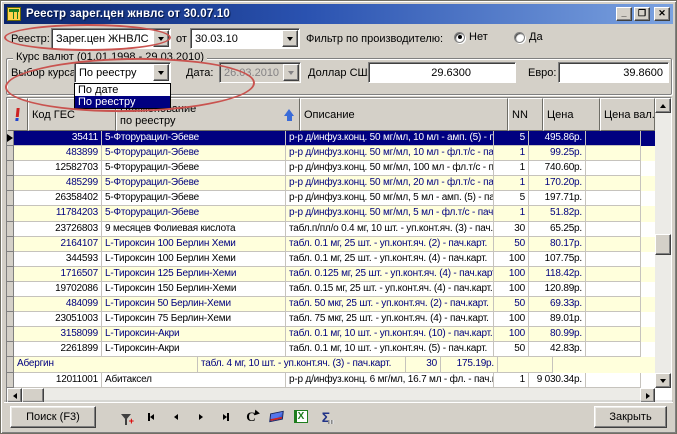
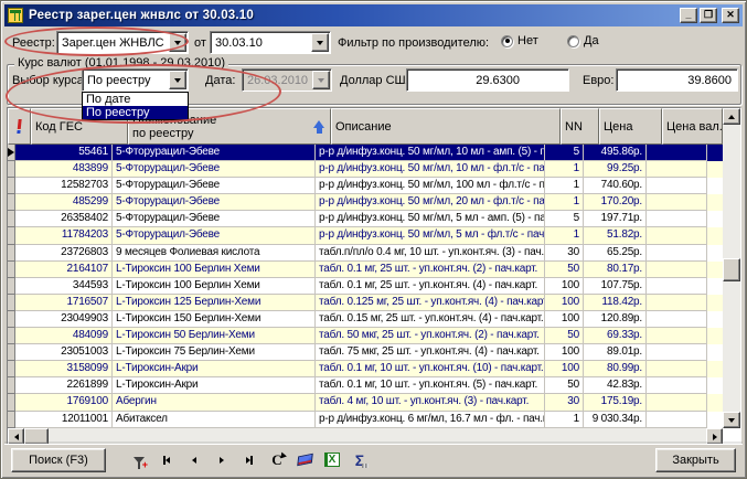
- Реестр зарег.цен жнвлс от 30.07.10
+ Реестр зарег.цен жнвлс от 30.03.10
  _
  ❐
  ✕
  Реестр:
  Зарег.цен ЖНВЛС
  от
  30.03.10
  Фильтр по производителю:
  Нет
  Да
  Курс валют (01.01.1998 - 29.03.2010)
  Выбор курса
  По реестру
  По дате
  По реестру
  Дата:
  26.03.2010
  Доллар СШ
  29.6300
  Евро:
  39.8600
  Код ГЕС
  по реестру
  Описание
  NN
  Цена
  Цена вал.
- 35411
+ 55461
  5-Фторурацил-Эбеве
  р-р д/инфуз.конц. 50 мг/мл, 10 мл - амп. (5) - п
  5
  495.86р.
  483899
  5-Фторурацил-Эбеве
  р-р д/инфуз.конц. 50 мг/мл, 10 мл - фл.т/с - па
  1
  99.25р.
  12582703
  5-Фторурацил-Эбеве
  р-р д/инфуз.конц. 50 мг/мл, 100 мл - фл.т/с - п
  1
  740.60р.
  485299
  5-Фторурацил-Эбеве
  р-р д/инфуз.конц. 50 мг/мл, 20 мл - фл.т/с - па
  1
  170.20р.
  26358402
  5-Фторурацил-Эбеве
  р-р д/инфуз.конц. 50 мг/мл, 5 мл - амп. (5) - па
  5
  197.71р.
  11784203
  5-Фторурацил-Эбеве
  р-р д/инфуз.конц. 50 мг/мл, 5 мл - фл.т/с - пач
  1
  51.82р.
  23726803
  9 месяцев Фолиевая кислота
  табл.п/пл/о 0.4 мг, 10 шт. - уп.конт.яч. (3) - пач.
  30
  65.25р.
  2164107
  L-Тироксин 100 Берлин Хеми
  табл. 0.1 мг, 25 шт. - уп.конт.яч. (2) - пач.карт.
  50
  80.17р.
  344593
  L-Тироксин 100 Берлин Хеми
  табл. 0.1 мг, 25 шт. - уп.конт.яч. (4) - пач.карт.
  100
  107.75р.
  1716507
  L-Тироксин 125 Берлин-Хеми
  табл. 0.125 мг, 25 шт. - уп.конт.яч. (4) - пач.карт
  100
  118.42р.
- 19702086
+ 23049903
  L-Тироксин 150 Берлин-Хеми
  табл. 0.15 мг, 25 шт. - уп.конт.яч. (4) - пач.карт.
  100
  120.89р.
  484099
  L-Тироксин 50 Берлин-Хеми
  табл. 50 мкг, 25 шт. - уп.конт.яч. (2) - пач.карт.
  50
  69.33р.
  23051003
  L-Тироксин 75 Берлин-Хеми
  табл. 75 мкг, 25 шт. - уп.конт.яч. (4) - пач.карт.
  100
  89.01р.
  3158099
  L-Тироксин-Акри
  табл. 0.1 мг, 10 шт. - уп.конт.яч. (10) - пач.карт.
  100
  80.99р.
  2261899
  L-Тироксин-Акри
  табл. 0.1 мг, 10 шт. - уп.конт.яч. (5) - пач.карт.
  50
  42.83р.
+ 1769100
  Абергин
  табл. 4 мг, 10 шт. - уп.конт.яч. (3) - пач.карт.
  30
  175.19р.
  12011001
  Абитаксел
  р-р д/инфуз.конц. 6 мг/мл, 16.7 мл - фл. - пач.
  1
  9 030.34р.
  Поиск (F3)
  +
  C
  X
  Σ
  Закрыть
